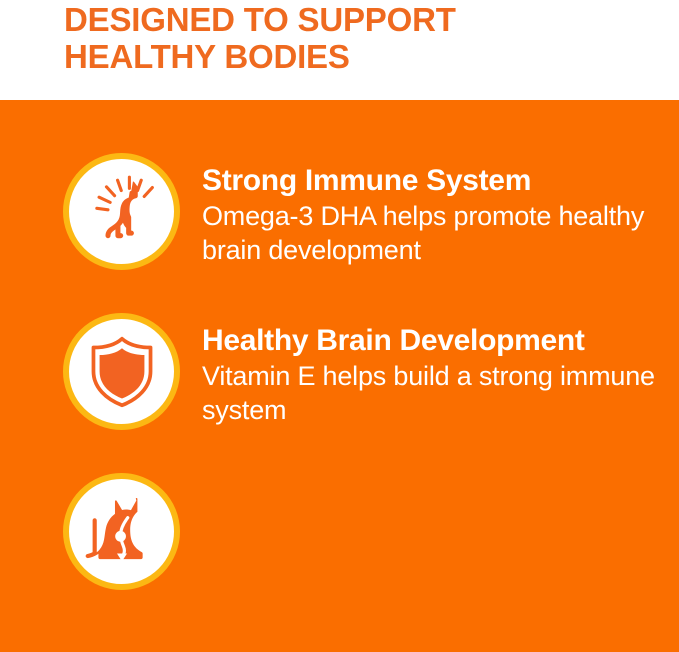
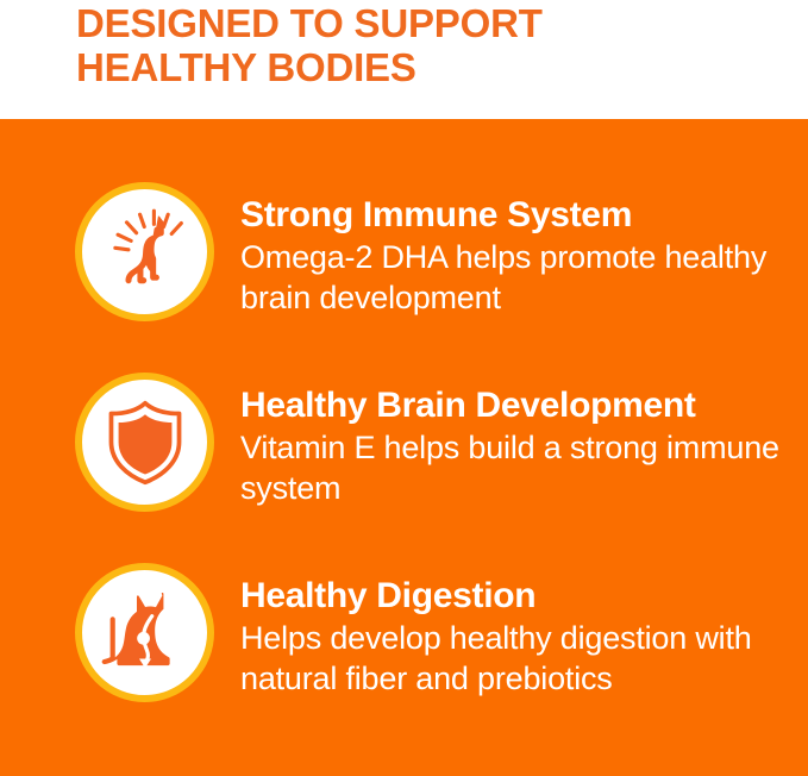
  DESIGNED TO SUPPORT
  HEALTHY BODIES
  Strong Immune System
- Omega-3 DHA helps promote healthy brain development
+ Omega-2 DHA helps promote healthy brain development
  Healthy Brain Development
  Vitamin E helps build a strong immune system
+ Healthy Digestion
+ Helps develop healthy digestion with natural fiber and prebiotics
